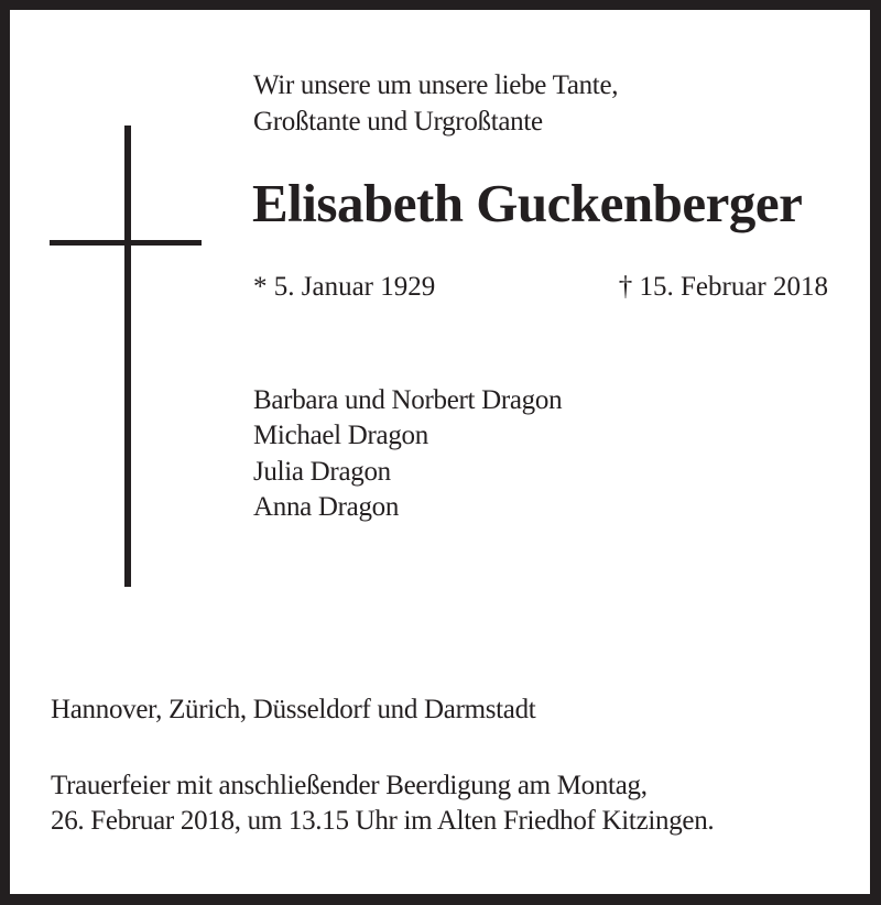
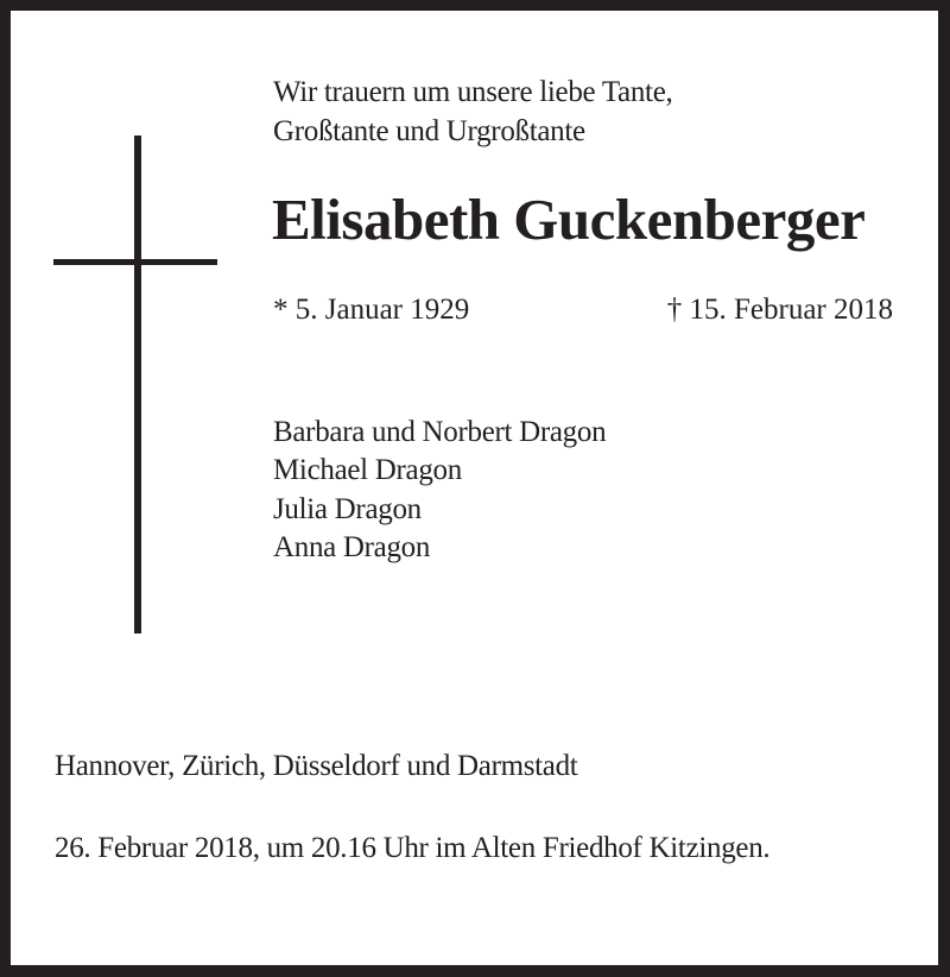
- Wir unsere um unsere liebe Tante,
+ Wir trauern um unsere liebe Tante,
  Großtante und Urgroßtante
  Elisabeth Guckenberger
  * 5. Januar 1929
  † 15. Februar 2018
  Barbara und Norbert Dragon
  Michael Dragon
  Julia Dragon
  Anna Dragon
  Hannover, Zürich, Düsseldorf und Darmstadt
- Trauerfeier mit anschließender Beerdigung am Montag,
- 26. Februar 2018, um 13.15 Uhr im Alten Friedhof Kitzingen.
+ 26. Februar 2018, um 20.16 Uhr im Alten Friedhof Kitzingen.
